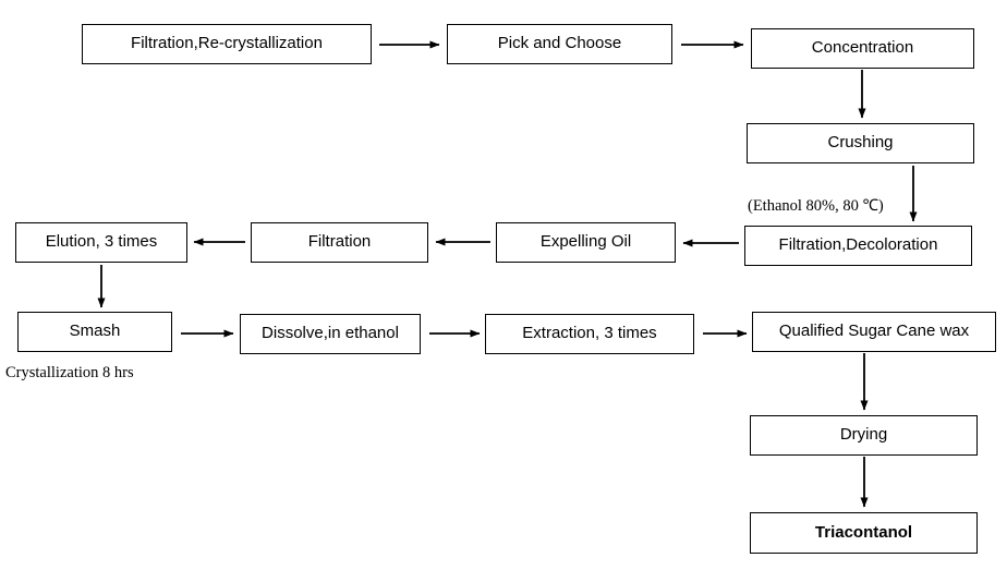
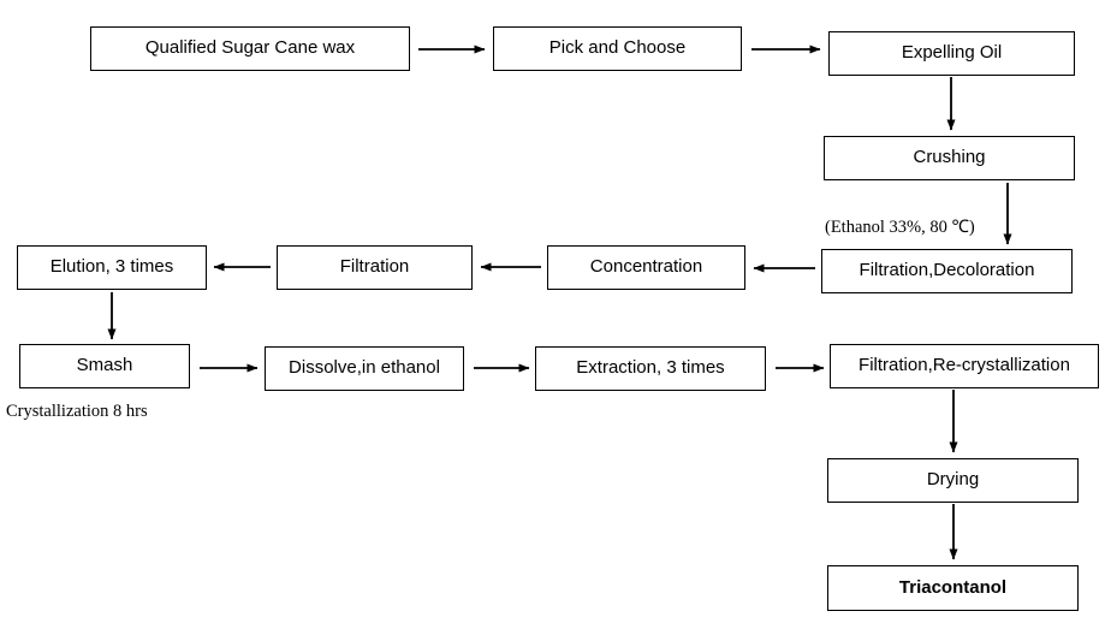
- Filtration,Re-crystallization
+ Qualified Sugar Cane wax
  Pick and Choose
- Concentration
+ Expelling Oil
  Crushing
  Filtration,Decoloration
- Expelling Oil
+ Concentration
  Filtration
  Elution, 3 times
  Smash
  Dissolve,in ethanol
  Extraction, 3 times
- Qualified Sugar Cane wax
+ Filtration,Re-crystallization
  Drying
  Triacontanol
- (Ethanol 80%, 80 ℃)
+ (Ethanol 33%, 80 ℃)
  Crystallization 8 hrs
